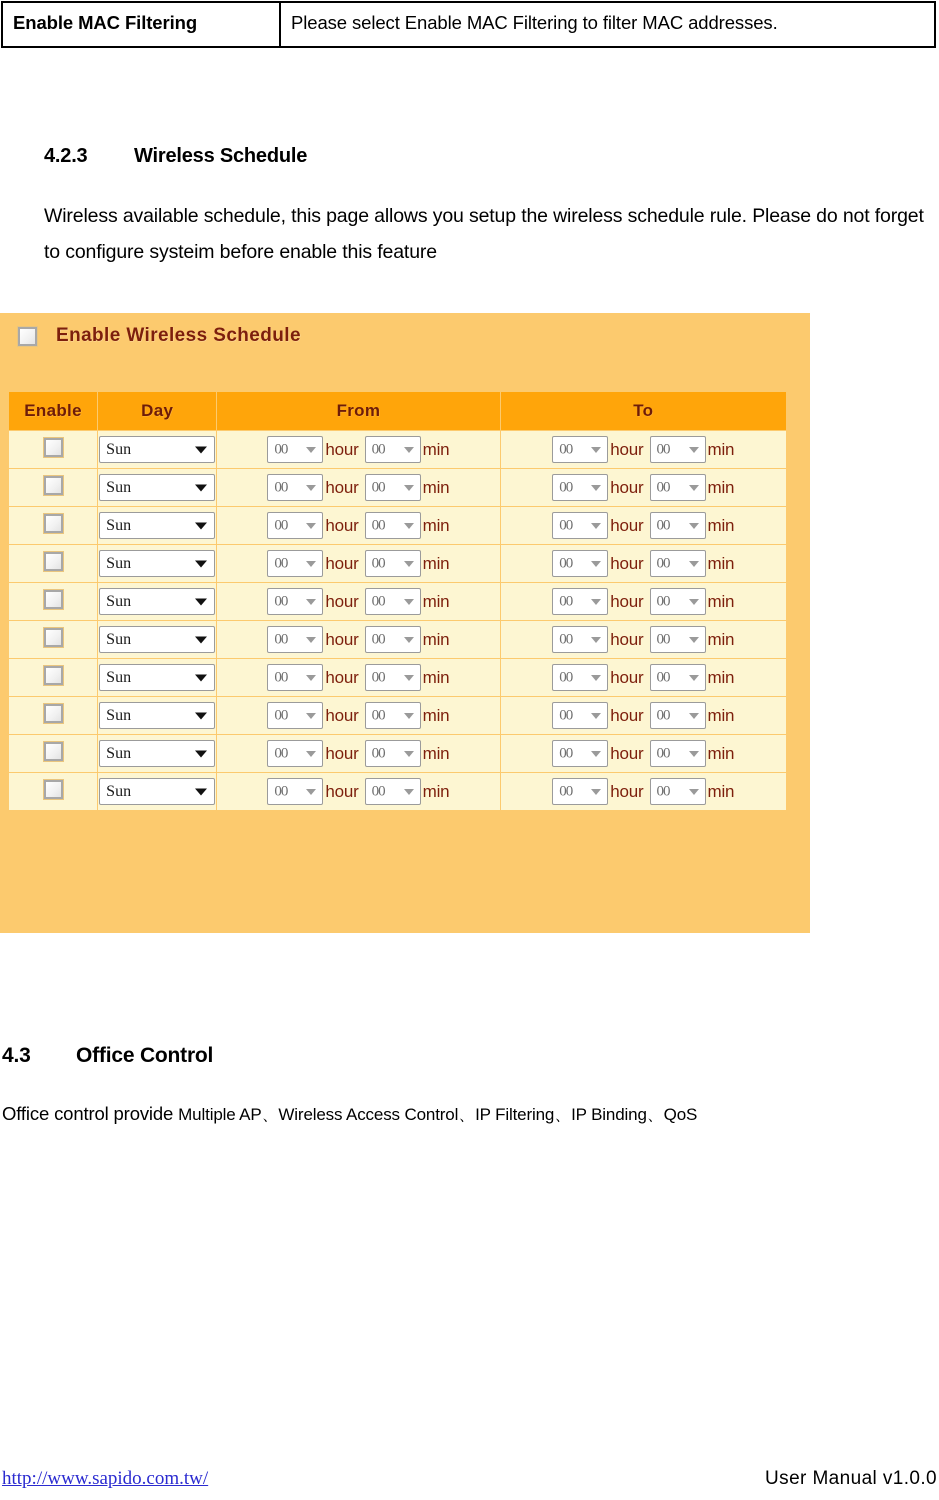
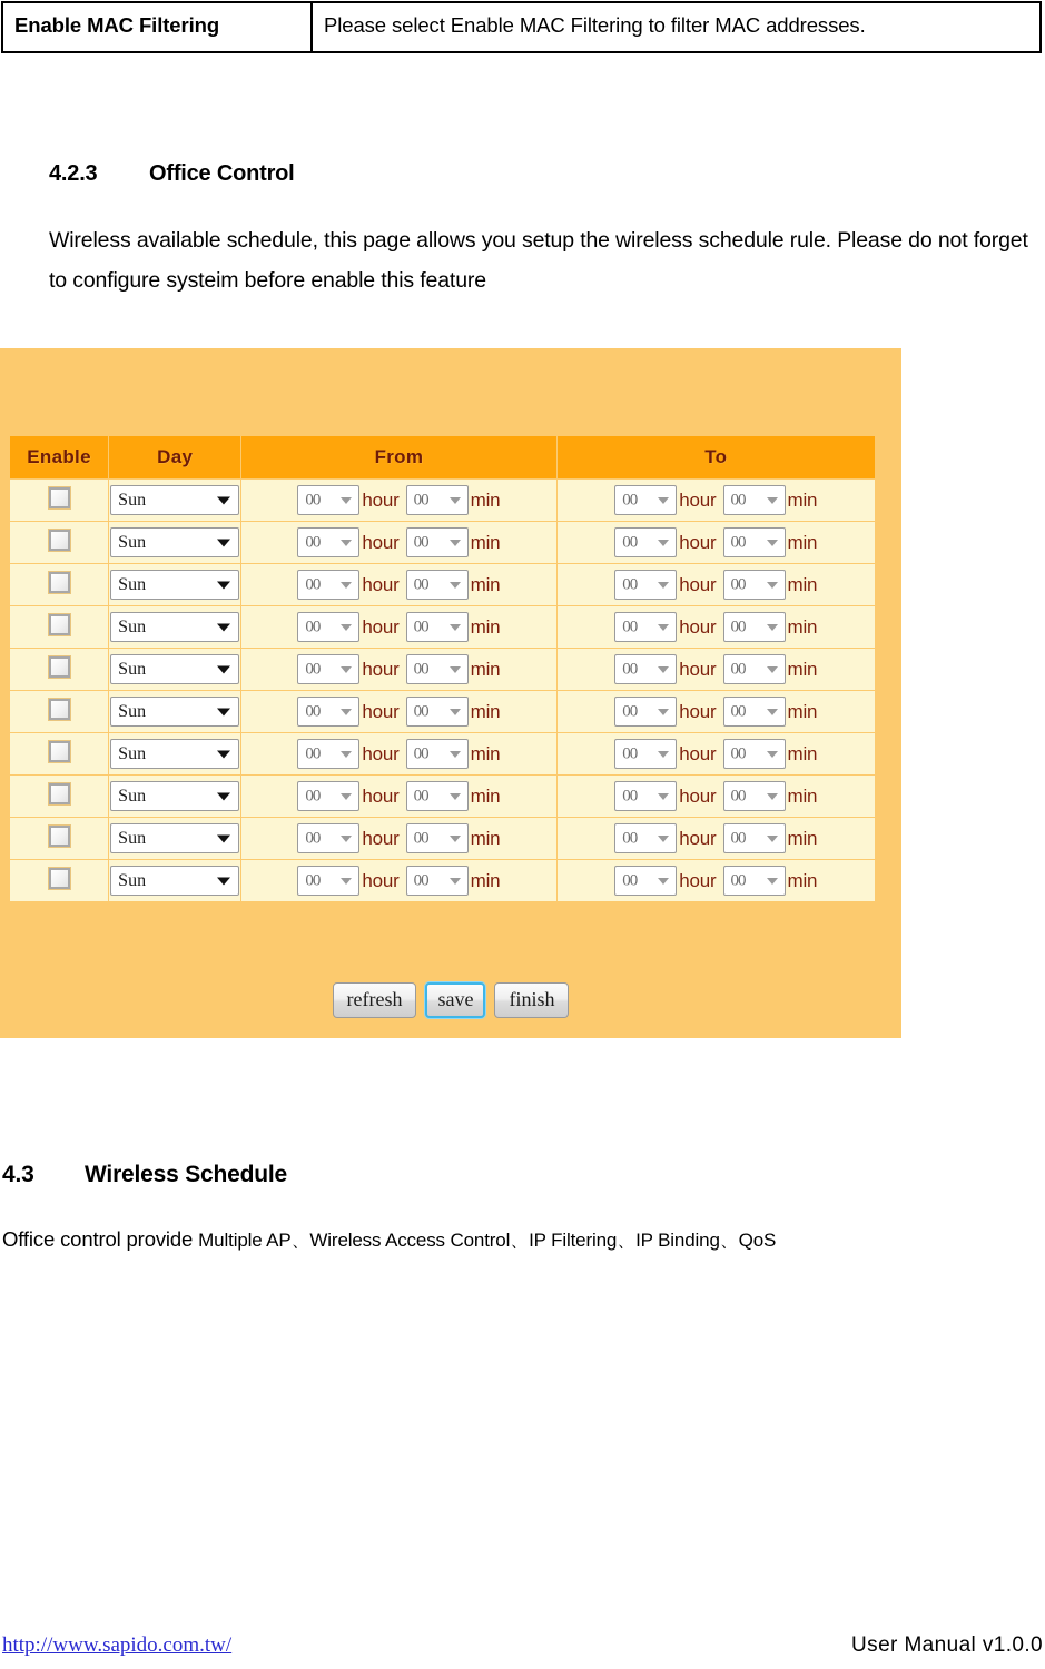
  Enable MAC Filtering	Please select Enable MAC Filtering to filter MAC addresses.
- 4.2.3 Wireless Schedule
+ 4.2.3 Office Control
  Wireless available schedule, this page allows you setup the wireless schedule rule. Please do not forget to configure systeim before enable this feature
- Enable Wireless Schedule
  Enable	Day	From	To
  	Sun	00 hour 00 min	00 hour 00 min
  	Sun	00 hour 00 min	00 hour 00 min
  	Sun	00 hour 00 min	00 hour 00 min
  	Sun	00 hour 00 min	00 hour 00 min
  	Sun	00 hour 00 min	00 hour 00 min
  	Sun	00 hour 00 min	00 hour 00 min
  	Sun	00 hour 00 min	00 hour 00 min
  	Sun	00 hour 00 min	00 hour 00 min
  	Sun	00 hour 00 min	00 hour 00 min
  	Sun	00 hour 00 min	00 hour 00 min
+ refresh save finish
- 4.3 Office Control
+ 4.3 Wireless Schedule
  Office control provide Multiple AP、Wireless Access Control、IP Filtering、IP Binding、QoS
  http://www.sapido.com.tw/
  User Manual v1.0.0
